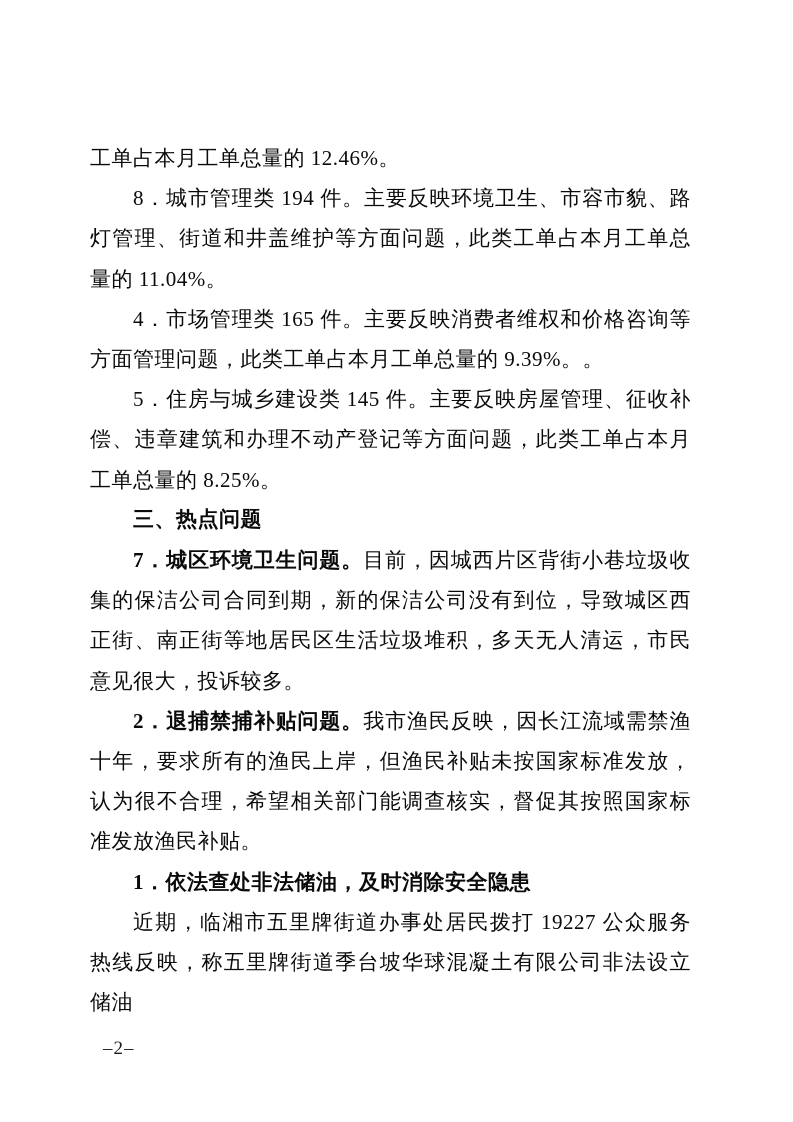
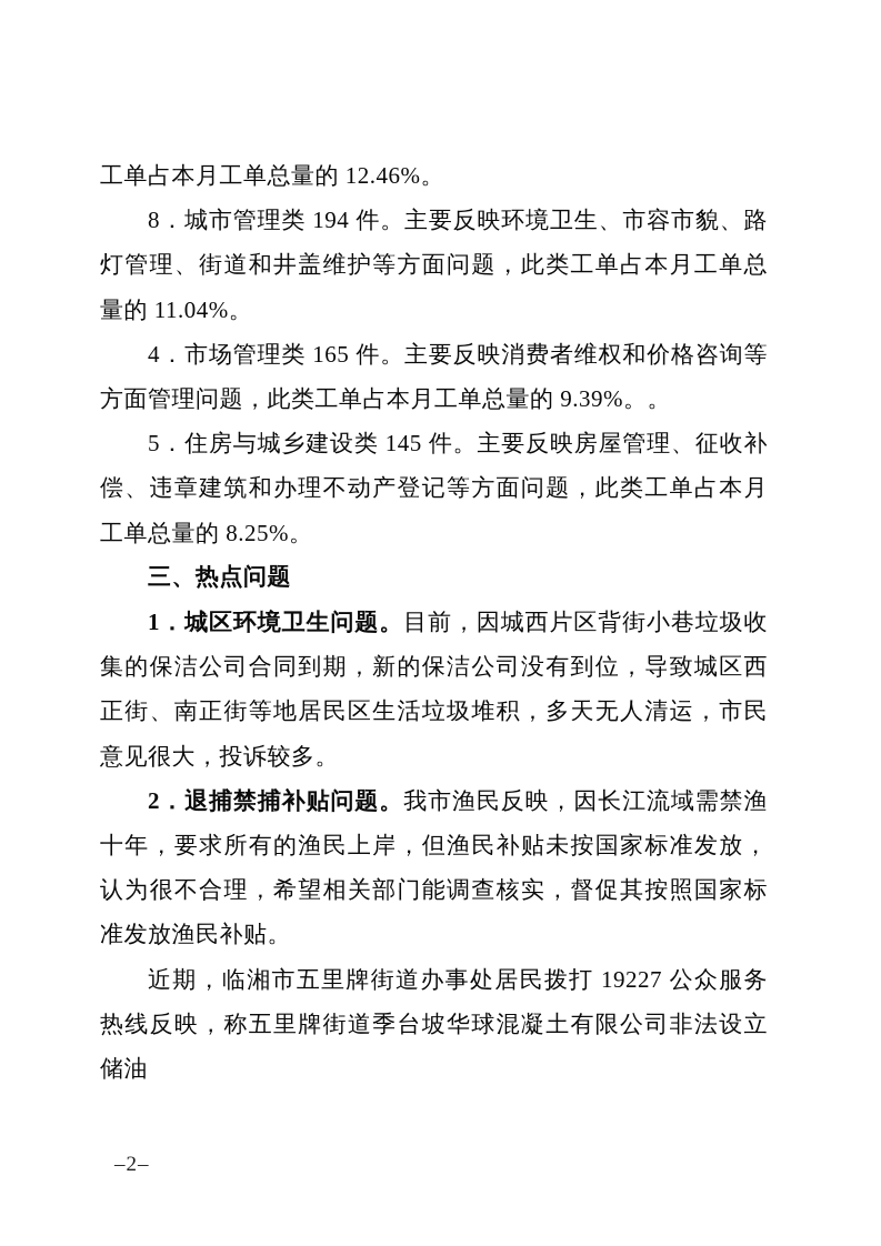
  工单占本月工单总量的 12.46%。
  8．城市管理类 194 件。主要反映环境卫生、市容市貌、路灯管理、街道和井盖维护等方面问题，此类工单占本月工单总量的 11.04%。
  4．市场管理类 165 件。主要反映消费者维权和价格咨询等方面管理问题，此类工单占本月工单总量的 9.39%。。
  5．住房与城乡建设类 145 件。主要反映房屋管理、征收补偿、违章建筑和办理不动产登记等方面问题，此类工单占本月工单总量的 8.25%。
  三、热点问题
- 7．城区环境卫生问题。目前，因城西片区背街小巷垃圾收集的保洁公司合同到期，新的保洁公司没有到位，导致城区西正街、南正街等地居民区生活垃圾堆积，多天无人清运，市民意见很大，投诉较多。
+ 1．城区环境卫生问题。目前，因城西片区背街小巷垃圾收集的保洁公司合同到期，新的保洁公司没有到位，导致城区西正街、南正街等地居民区生活垃圾堆积，多天无人清运，市民意见很大，投诉较多。
  2．退捕禁捕补贴问题。我市渔民反映，因长江流域需禁渔十年，要求所有的渔民上岸，但渔民补贴未按国家标准发放，认为很不合理，希望相关部门能调查核实，督促其按照国家标准发放渔民补贴。
- 1．依法查处非法储油，及时消除安全隐患
  近期，临湘市五里牌街道办事处居民拨打 19227 公众服务热线反映，称五里牌街道季台坡华球混凝土有限公司非法设立储油
  –2–
